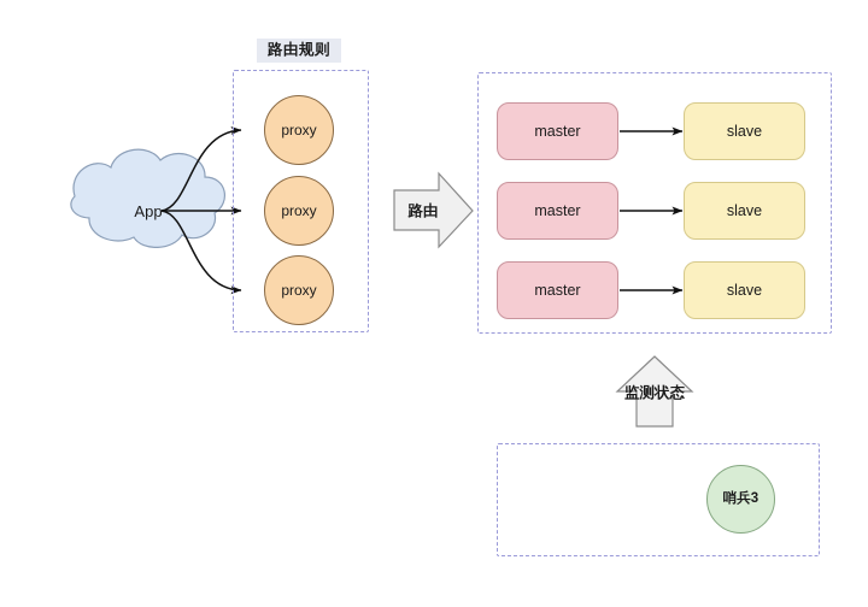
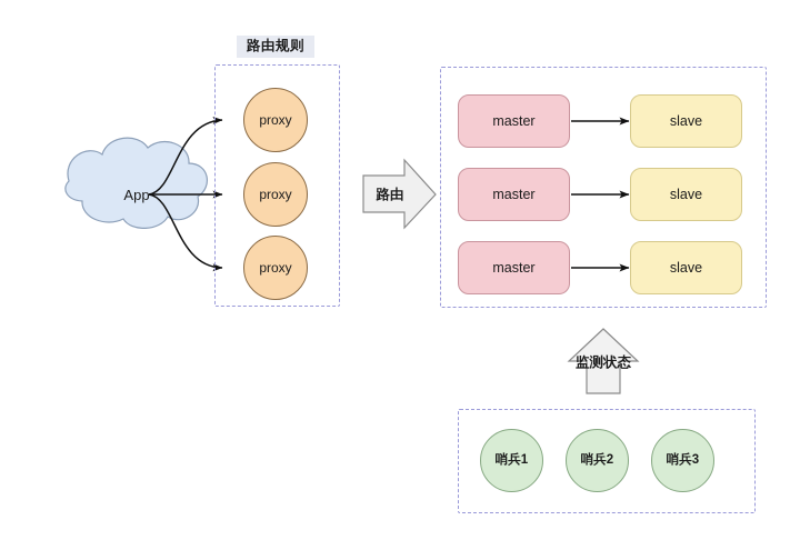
  App
  路由规则
  proxy
  proxy
  proxy
  路由
  master
  slave
  master
  slave
  master
  slave
  监测状态
+ 哨兵1
+ 哨兵2
  哨兵3
